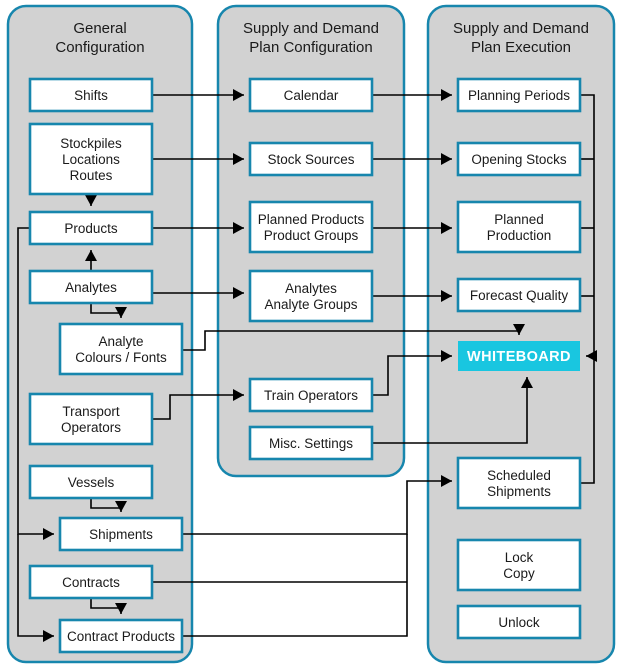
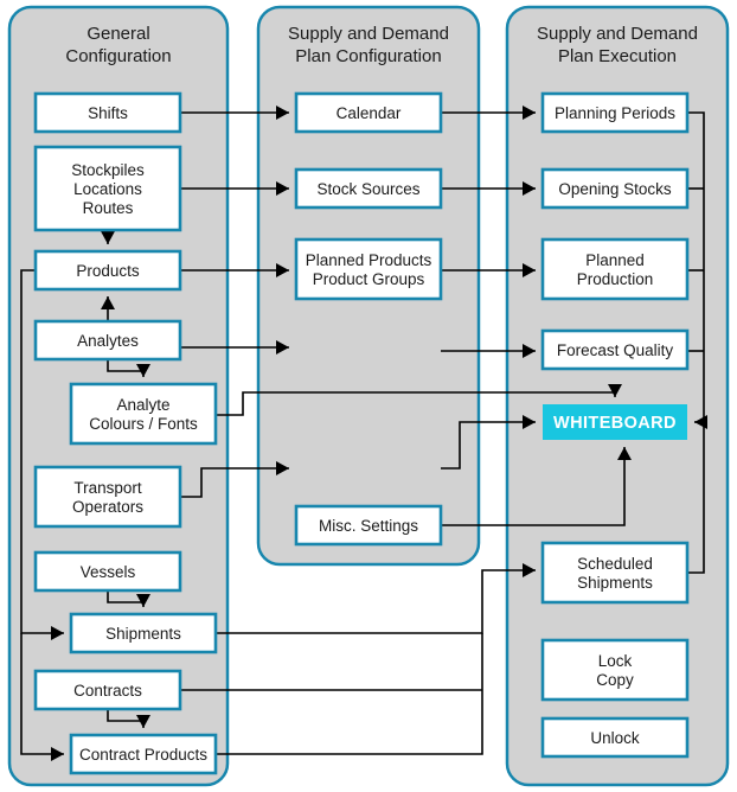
  General Configuration
  Supply and Demand Plan Configuration
  Supply and Demand Plan Execution
  Shifts
  Stockpiles Locations Routes
  Products
  Analytes
  Analyte Colours / Fonts
  Transport Operators
  Vessels
  Shipments
  Contracts
  Contract Products
  Calendar
  Stock Sources
  Planned Products Product Groups
- Analytes Analyte Groups
- Train Operators
  Misc. Settings
  Planning Periods
  Opening Stocks
  Planned Production
  Forecast Quality
  WHITEBOARD
  Scheduled Shipments
  Lock Copy
  Unlock
